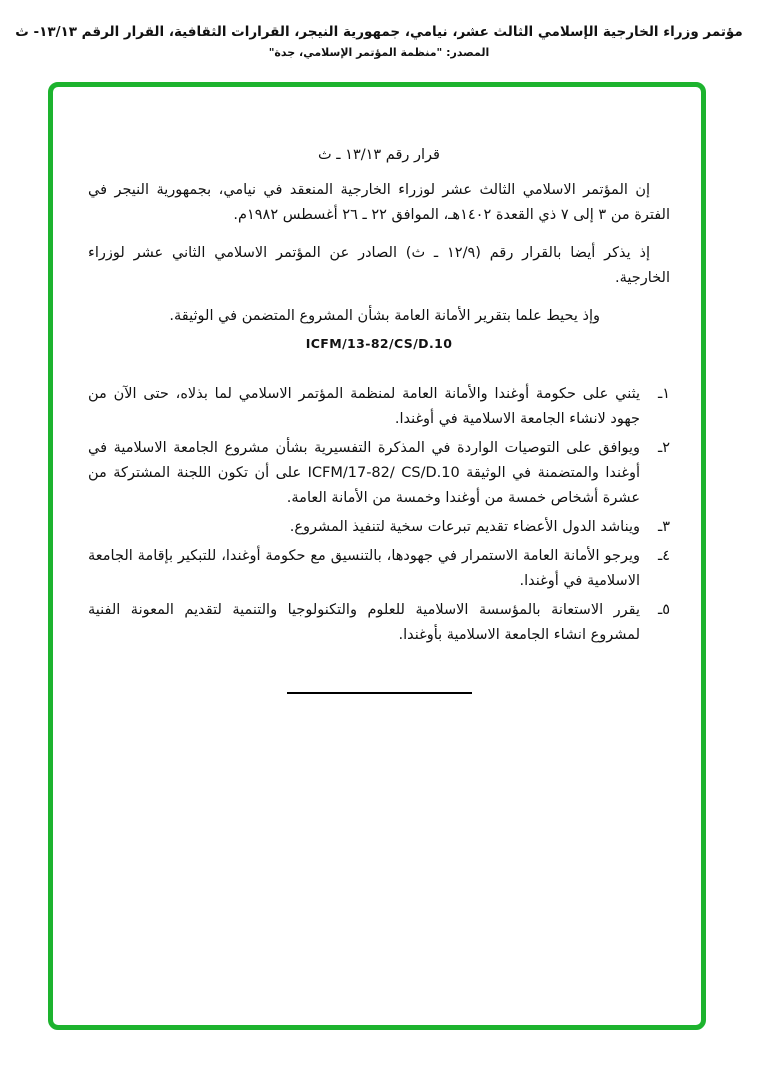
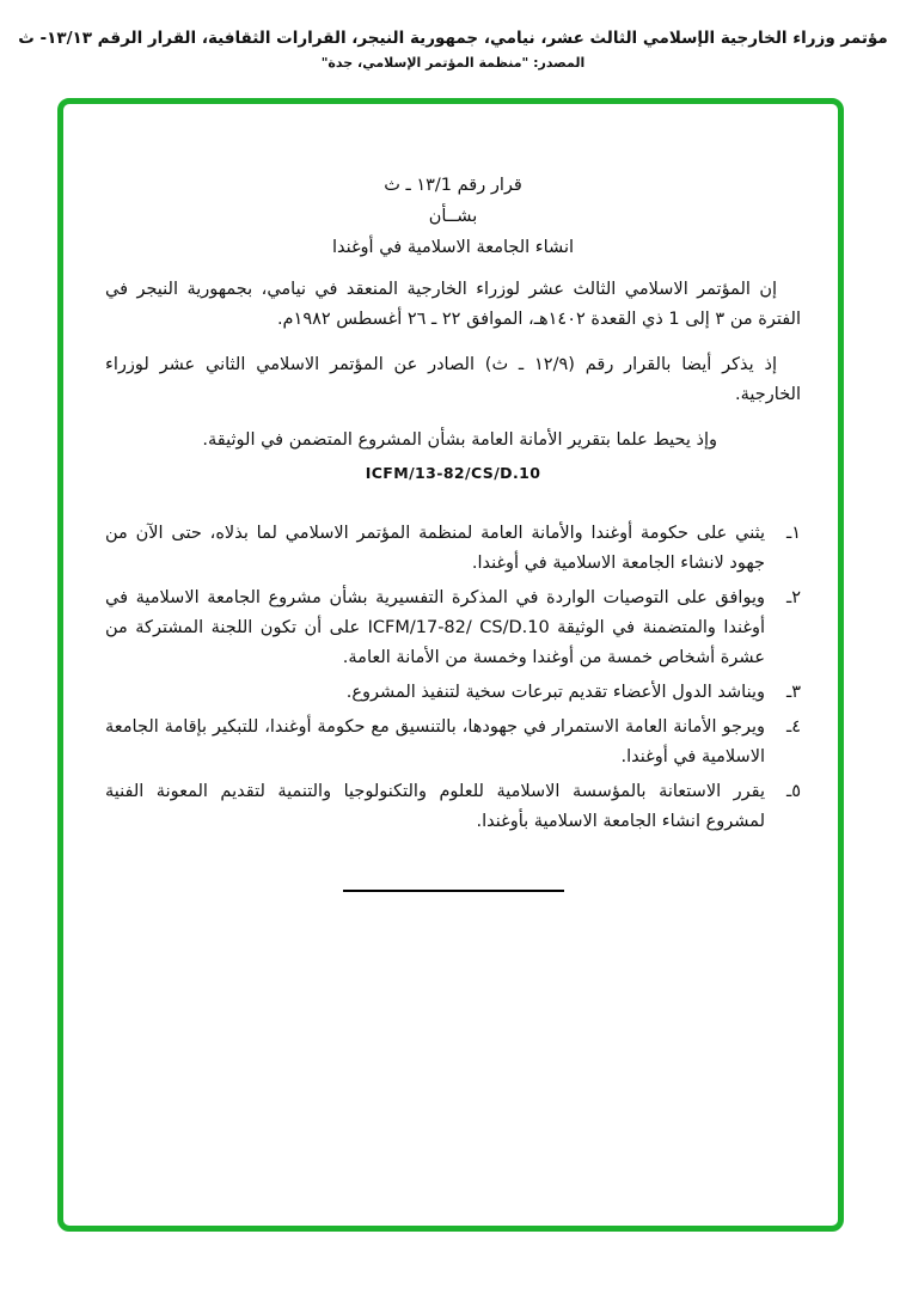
  مؤتمر وزراء الخارجية الإسلامي الثالث عشر، نيامي، جمهورية النيجر، القرارات الثقافية، القرار الرقم ١٣/١٣- ث
  المصدر: "منظمة المؤتمر الإسلامي، جدة"
- قرار رقم ١٣/١٣ ـ ث
+ قرار رقم ١٣/1 ـ ث
+ بشــأن
+ انشاء الجامعة الاسلامية في أوغندا
- إن المؤتمر الاسلامي الثالث عشر لوزراء الخارجية المنعقد في نيامي، بجمهورية النيجر في الفترة من ٣ إلى ٧ ذي القعدة ١٤٠٢هـ، الموافق ٢٢ ـ ٢٦ أغسطس ١٩٨٢م.
+ إن المؤتمر الاسلامي الثالث عشر لوزراء الخارجية المنعقد في نيامي، بجمهورية النيجر في الفترة من ٣ إلى 1 ذي القعدة ١٤٠٢هـ، الموافق ٢٢ ـ ٢٦ أغسطس ١٩٨٢م.
  إذ يذكر أيضا بالقرار رقم (١٢/٩ ـ ث) الصادر عن المؤتمر الاسلامي الثاني عشر لوزراء الخارجية.
  وإذ يحيط علما بتقرير الأمانة العامة بشأن المشروع المتضمن في الوثيقة.
  ICFM/13-82/CS/D.10
  ١ـ
  يثني على حكومة أوغندا والأمانة العامة لمنظمة المؤتمر الاسلامي لما بذلاه، حتى الآن من جهود لانشاء الجامعة الاسلامية في أوغندا.
  ٢ـ
  ويوافق على التوصيات الواردة في المذكرة التفسيرية بشأن مشروع الجامعة الاسلامية في أوغندا والمتضمنة في الوثيقة ICFM/17-82/ CS/D.10 على أن تكون اللجنة المشتركة من عشرة أشخاص خمسة من أوغندا وخمسة من الأمانة العامة.
  ٣ـ
  ويناشد الدول الأعضاء تقديم تبرعات سخية لتنفيذ المشروع.
  ٤ـ
  ويرجو الأمانة العامة الاستمرار في جهودها، بالتنسيق مع حكومة أوغندا، للتبكير بإقامة الجامعة الاسلامية في أوغندا.
  ٥ـ
  يقرر الاستعانة بالمؤسسة الاسلامية للعلوم والتكنولوجيا والتنمية لتقديم المعونة الفنية لمشروع انشاء الجامعة الاسلامية بأوغندا.
